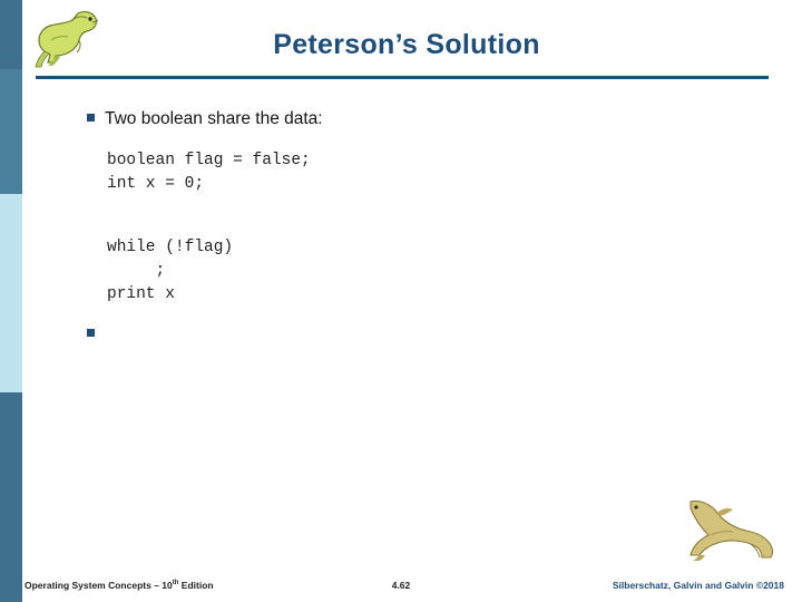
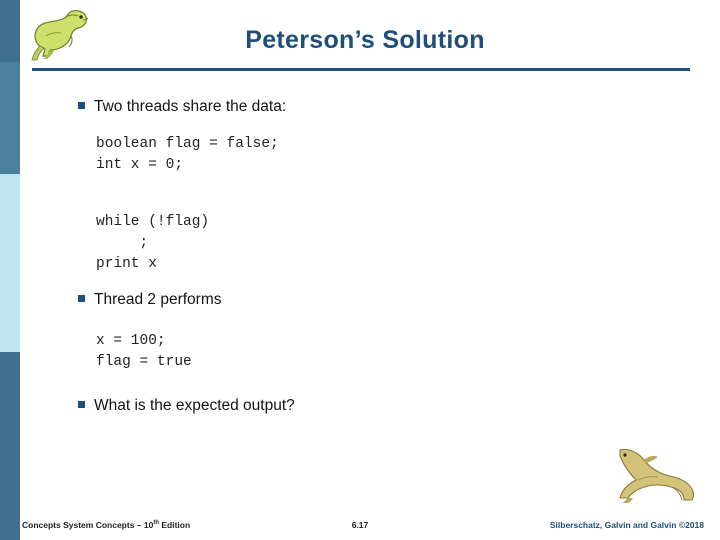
  Peterson’s Solution
- Two boolean share the data:
+ Two threads share the data:
  boolean flag = false;
  int x = 0;
  while (!flag)
  ;
  print x
+ Thread 2 performs
+ x = 100;
+ flag = true
+ What is the expected output?
- Operating System Concepts – 10 Edition
+ Concepts System Concepts – 10 Edition
- 4.62
+ 6.17
  Silberschatz, Galvin and Galvin ©2018
